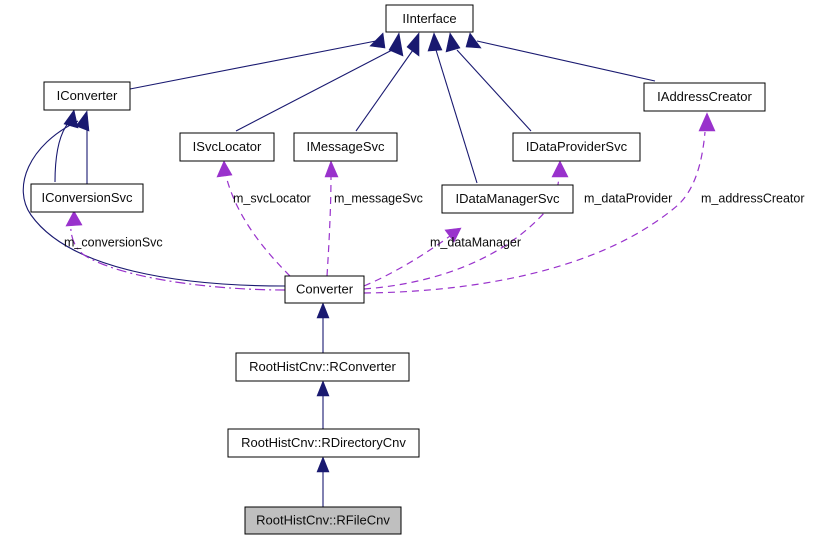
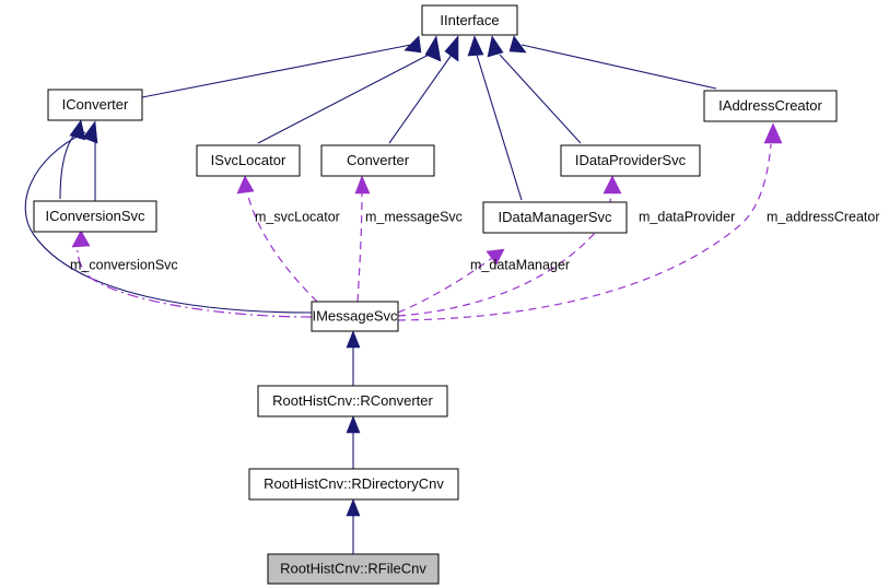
  m_conversionSvc
  m_svcLocator
  m_messageSvc
  m_dataManager
  m_dataProvider
  m_addressCreator
  IInterface
  IConverter
  IAddressCreator
  ISvcLocator
- IMessageSvc
+ Converter
  IDataProviderSvc
  IConversionSvc
  IDataManagerSvc
- Converter
+ IMessageSvc
  RootHistCnv::RConverter
  RootHistCnv::RDirectoryCnv
  RootHistCnv::RFileCnv
